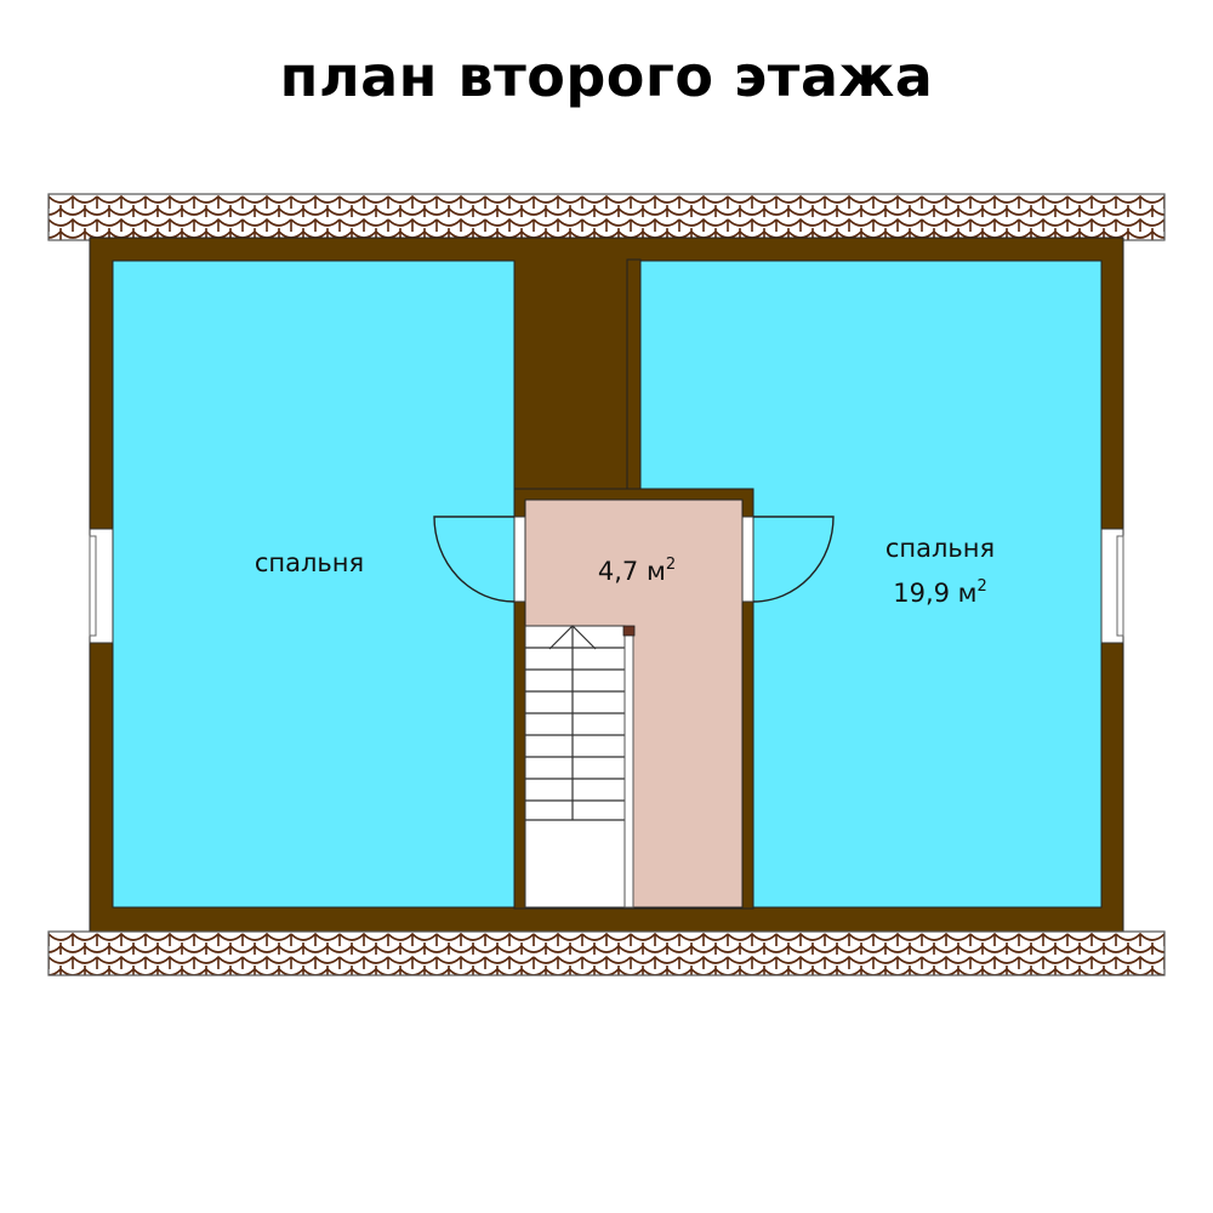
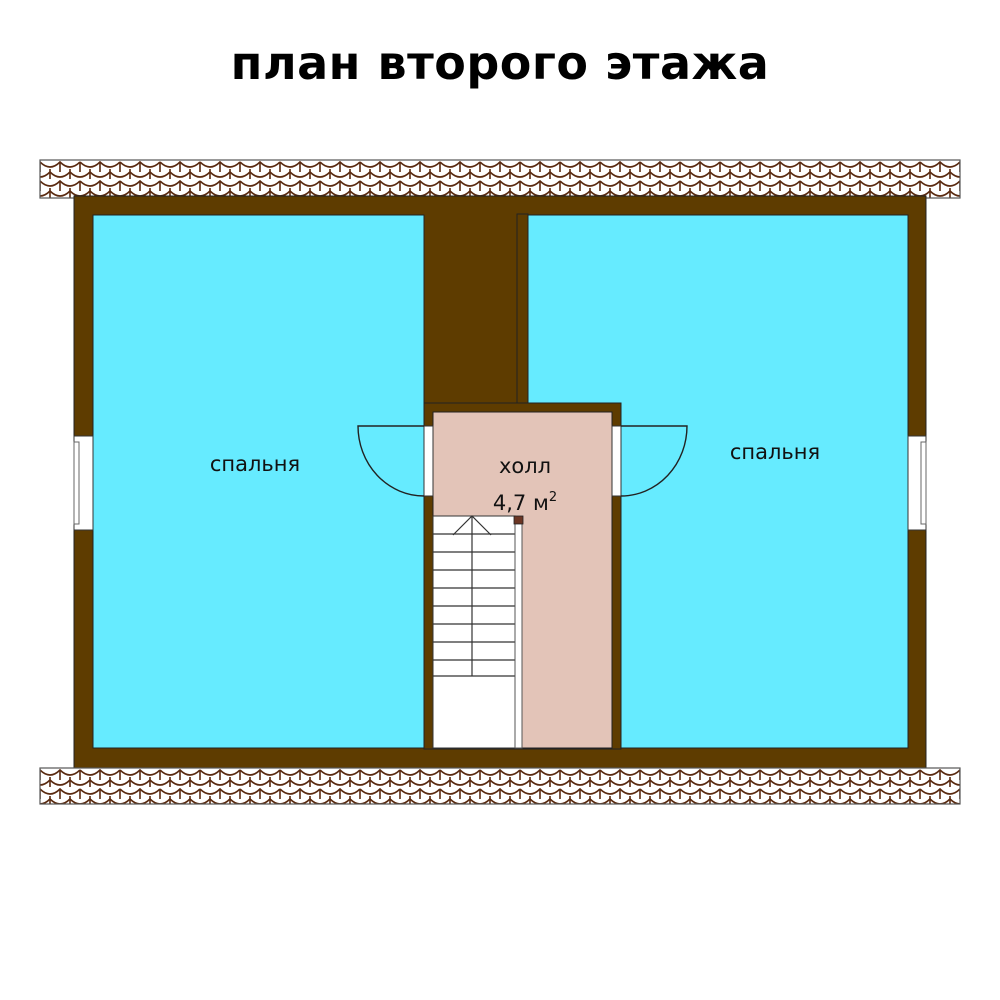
  план второго этажа
  спальня
+ холл
  4,7 м2
  спальня
- 19,9 м2
